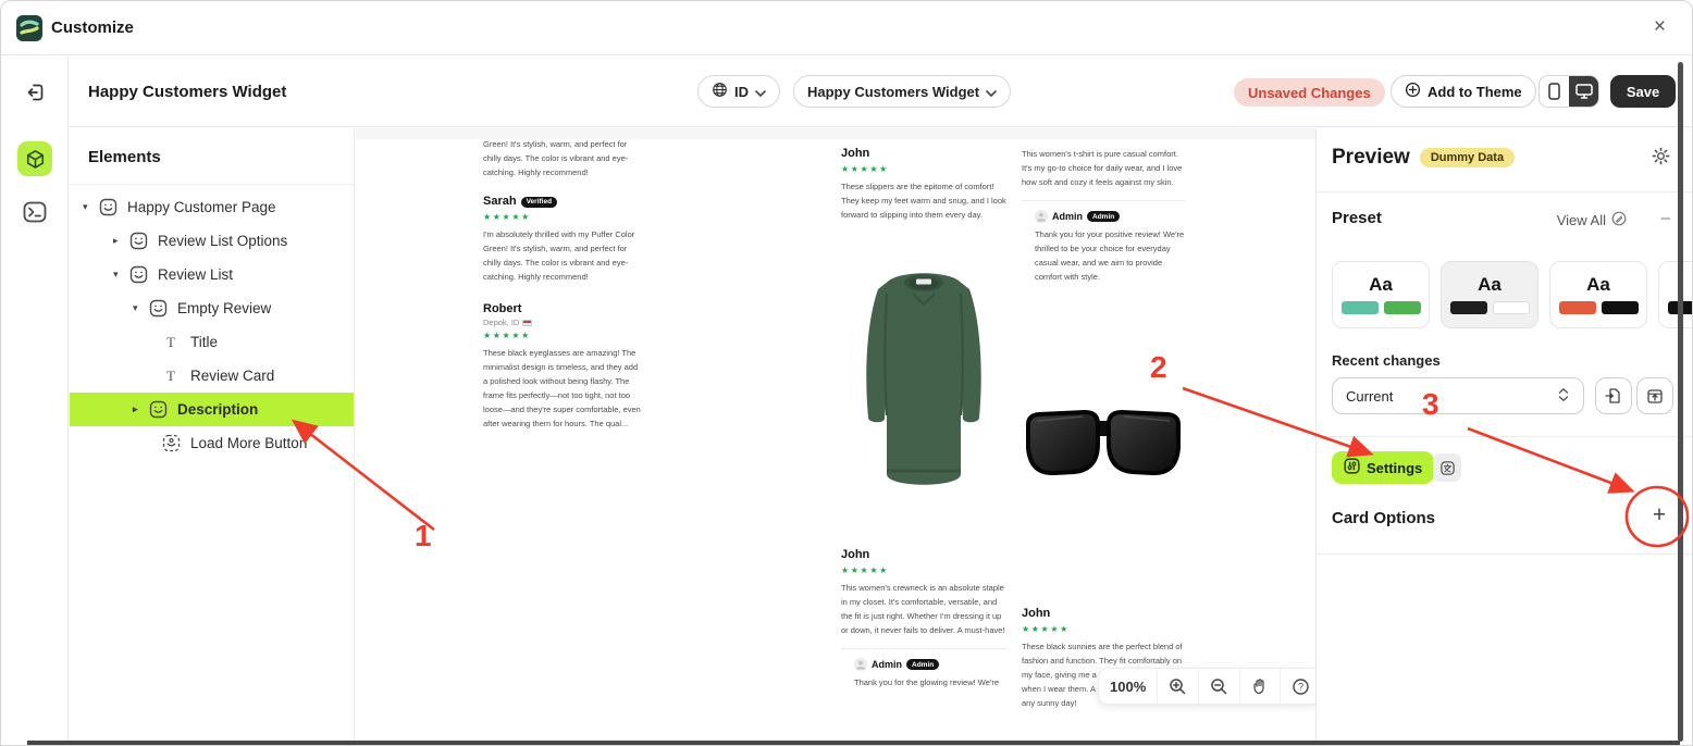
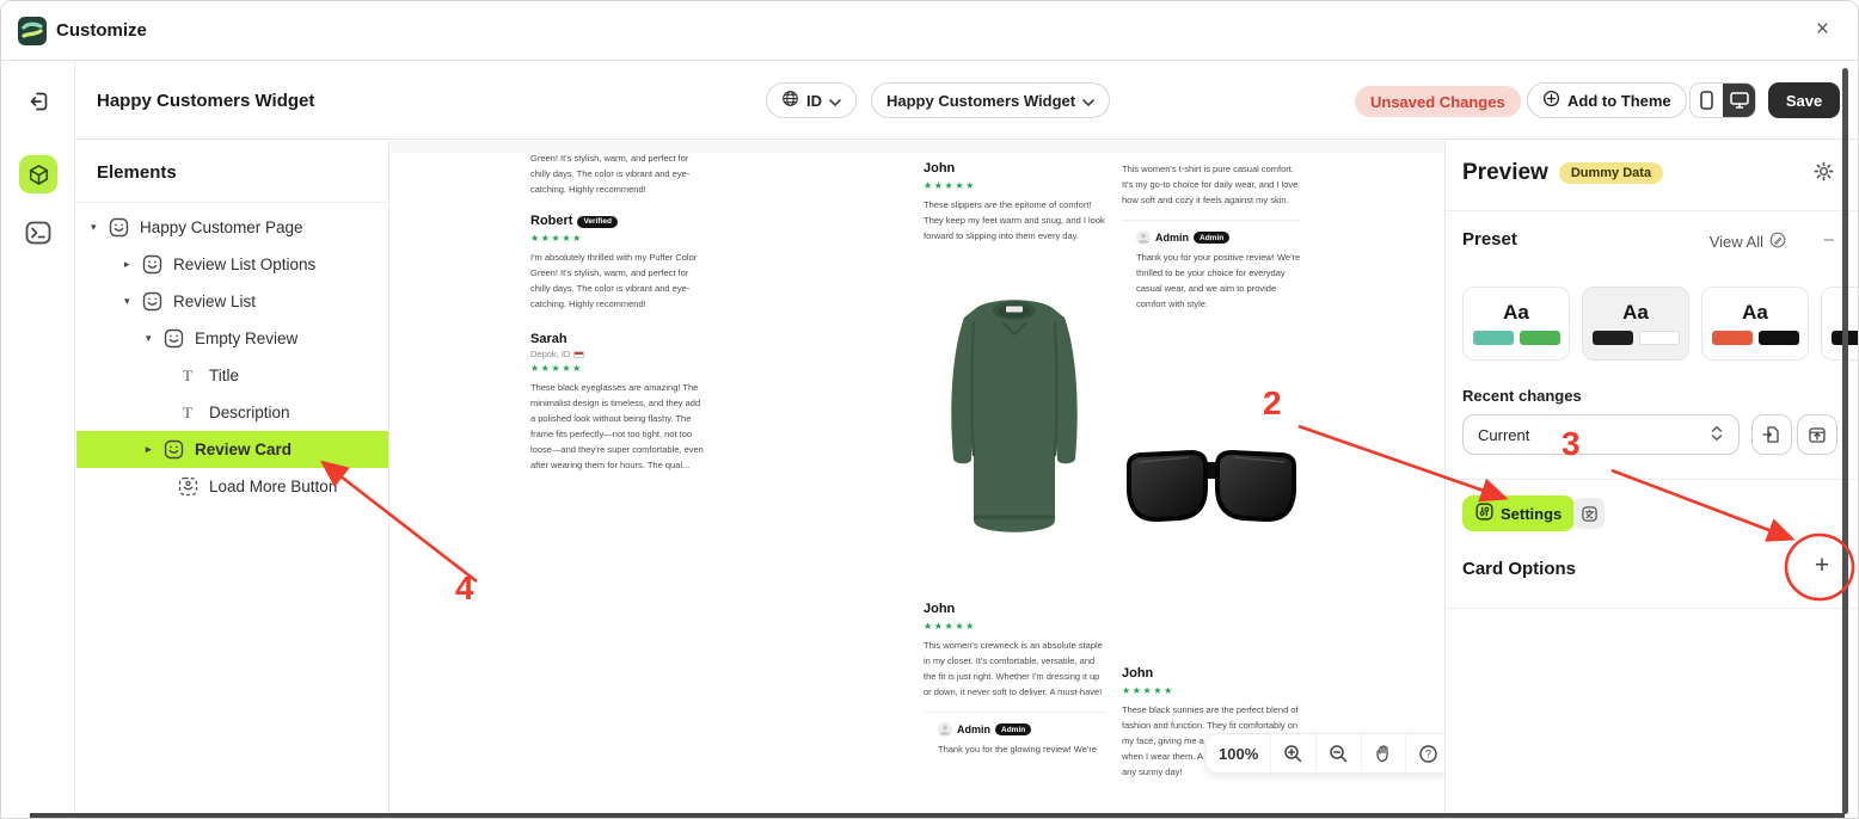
  Customize
  ×
  Happy Customers Widget
  ID
  Happy Customers Widget
  Unsaved Changes
  Add to Theme
  Save
  Elements
  ▾
  Happy Customer Page
  ▸
  Review List Options
  ▾
  Review List
  ▾
  Empty Review
  T
  Title
  T
- Review Card
+ Description
  ▸
- Description
+ Review Card
  Load More Button
  Green! It's stylish, warm, and perfect for chilly days. The color is vibrant and eye-catching. Highly recommend!
- Sarah
+ Robert
  ★★★★★
  I'm absolutely thrilled with my Puffer Color Green! It's stylish, warm, and perfect for chilly days. The color is vibrant and eye-catching. Highly recommend!
- Robert
+ Sarah
  Depok, ID
  ★★★★★
  These black eyeglasses are amazing! The minimalist design is timeless, and they add a polished look without being flashy. The frame fits perfectly—not too tight, not too loose—and they're super comfortable, even after wearing them for hours. The qual...
  John
  ★★★★★
  These slippers are the epitome of comfort! They keep my feet warm and snug, and I look forward to slipping into them every day.
  John
  ★★★★★
- This women's crewneck is an absolute staple in my closet. It's comfortable, versatile, and the fit is just right. Whether I'm dressing it up or down, it never fails to deliver. A must-have!
+ This women's crewneck is an absolute staple in my closet. It's comfortable, versatile, and the fit is just right. Whether I'm dressing it up or down, it never soft to deliver. A must-have!
  Admin
  Thank you for the glowing review! We're
  This women's t-shirt is pure casual comfort. It's my go-to choice for daily wear, and I love how soft and cozy it feels against my skin.
  Admin
  Thank you for your positive review! We're thrilled to be your choice for everyday casual wear, and we aim to provide comfort with style.
  John
  ★★★★★
  These black sunnies are the perfect blend of fashion and function. They fit comfortably on my face, giving me a when I wear them. A any sunny day!
  100%
  ?
  Preview
  Dummy Data
  Preset
  View All
  –
  Aa
  Aa
  Aa
  Recent changes
  Current
  Settings
  Card Options
  +
- 1
+ 4
  2
  3
